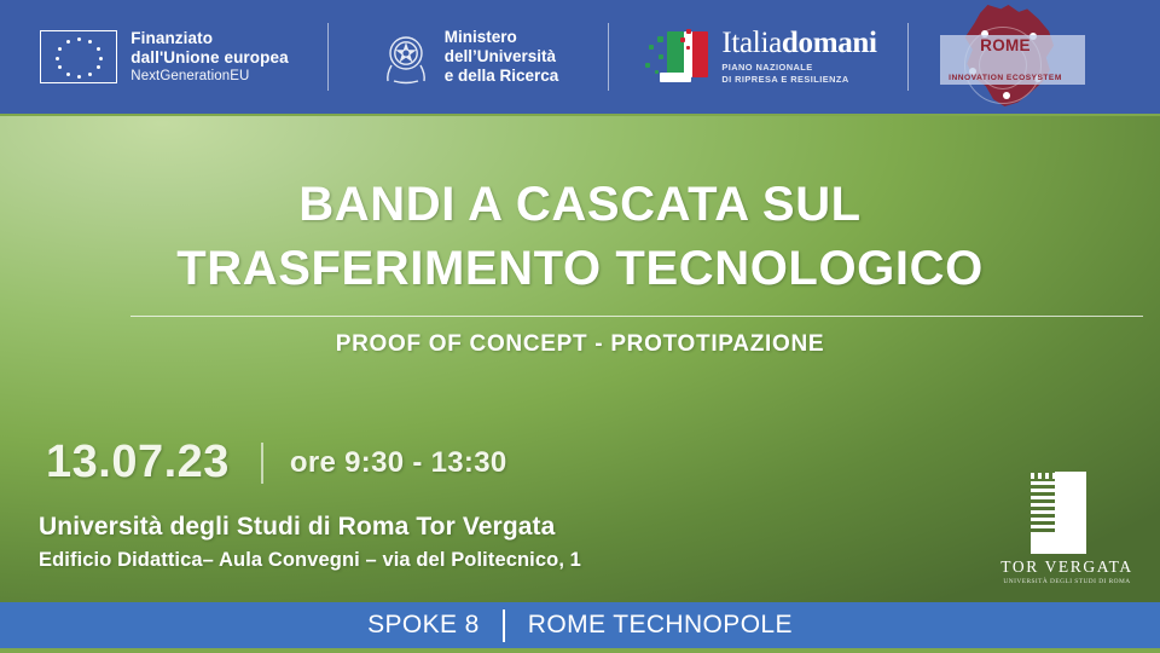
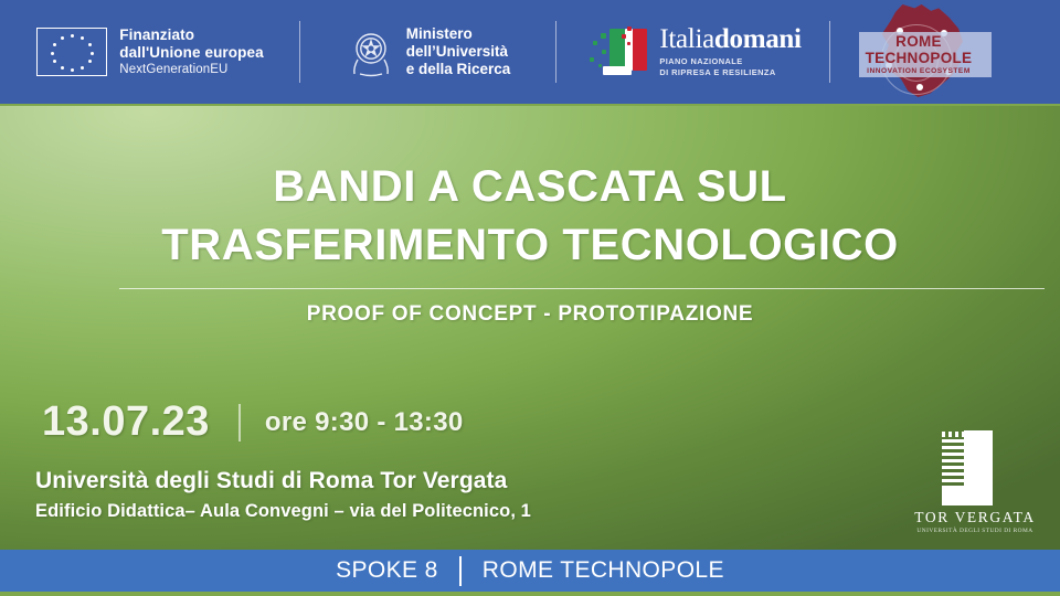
  Finanziato
  dall'Unione europea
  NextGenerationEU
  Ministero
  dell’Università
  e della Ricerca
  Italiadomani
  PIANO NAZIONALE
  DI RIPRESA E RESILIENZA
  ROME
+ TECHNOPOLE
  BANDI A CASCATA SUL
  TRASFERIMENTO TECNOLOGICO
  PROOF OF CONCEPT - PROTOTIPAZIONE
  13.07.23
  ore 9:30 - 13:30
  Università degli Studi di Roma Tor Vergata
  Edificio Didattica– Aula Convegni – via del Politecnico, 1
  TOR VERGATA
  SPOKE 8
  ROME TECHNOPOLE
